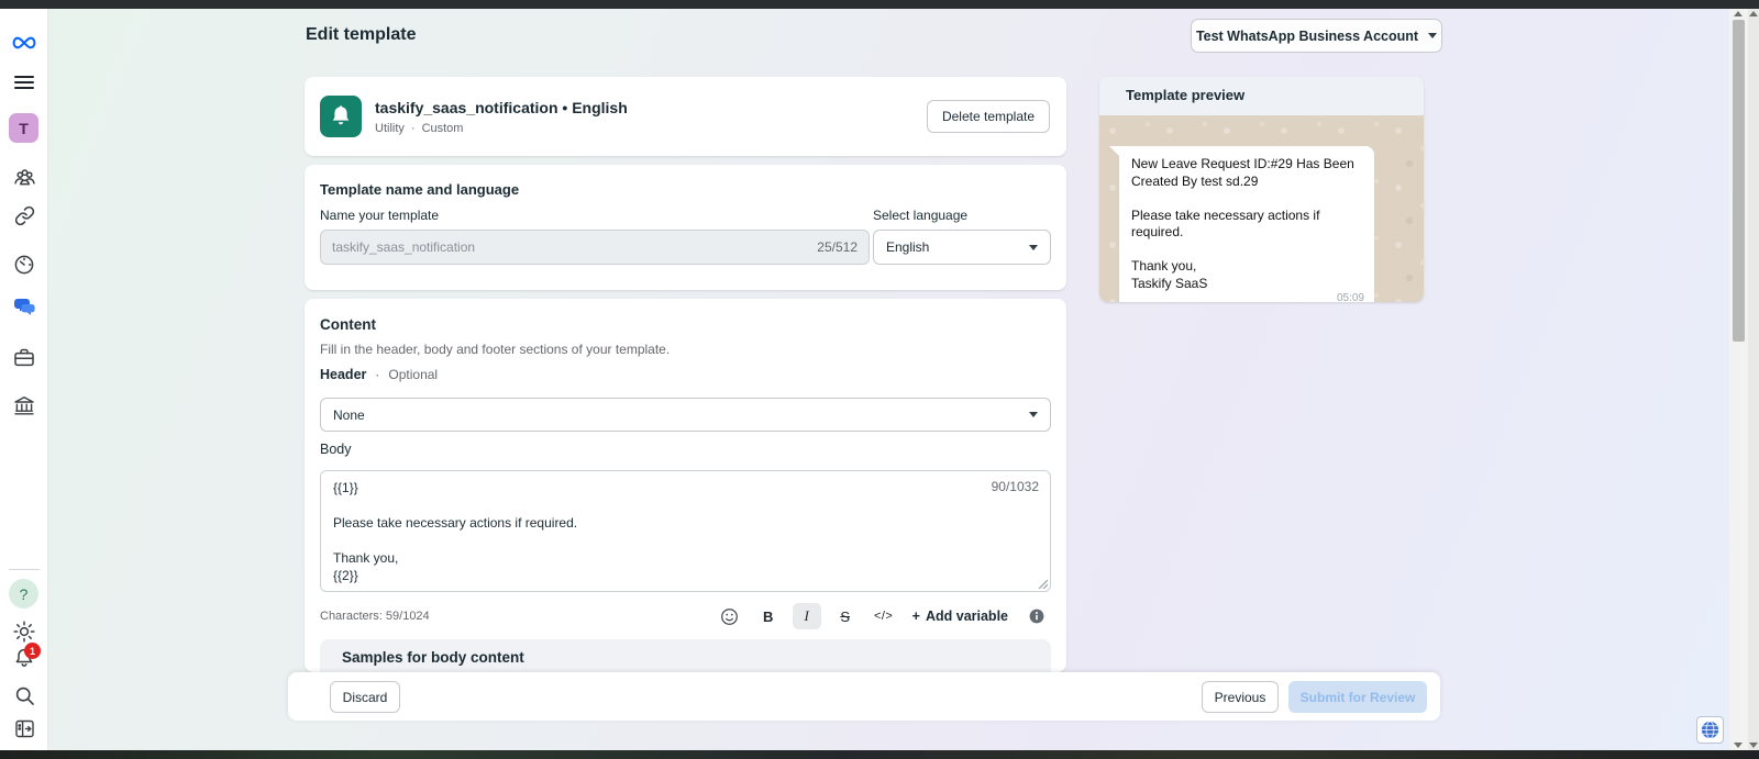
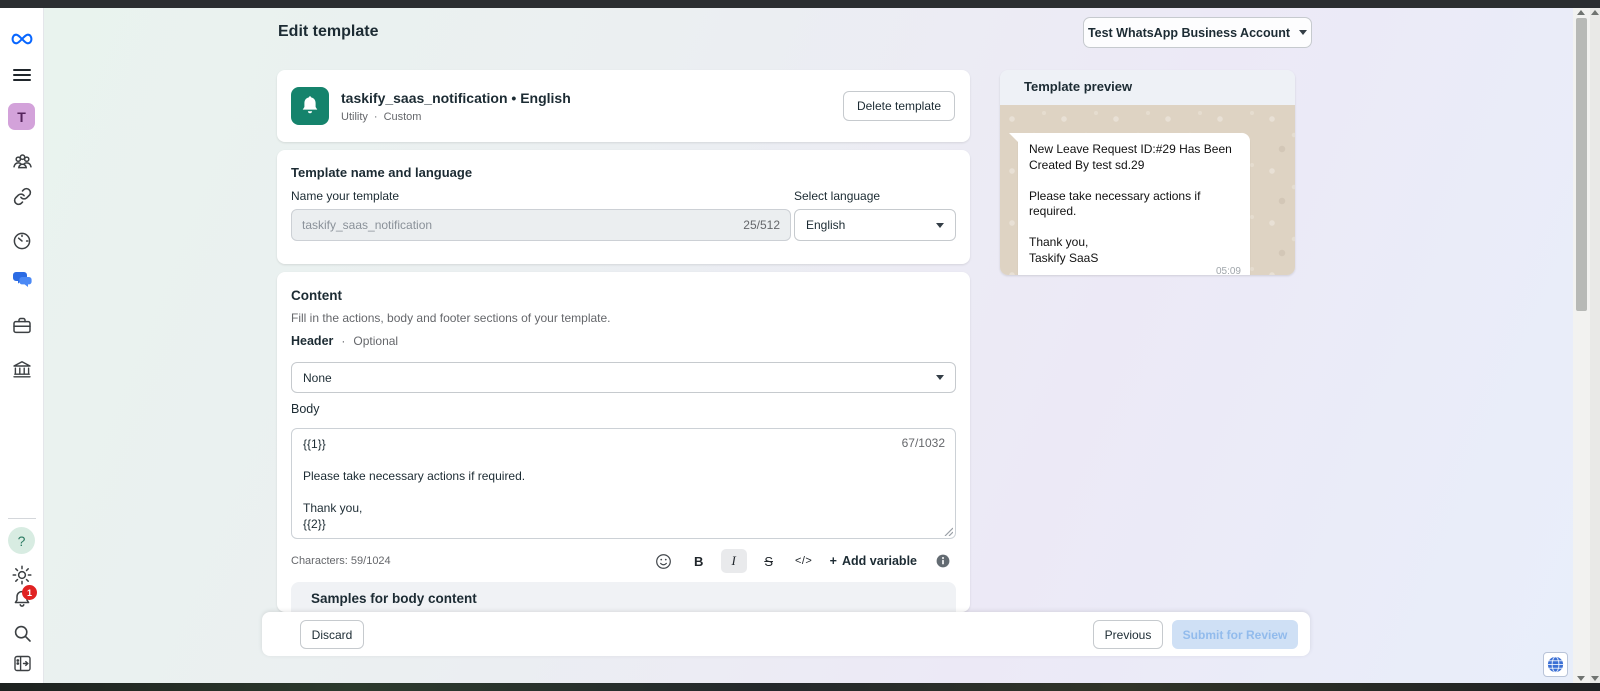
  T
  ?
  1
  Edit template
  Test WhatsApp Business Account
  taskify_saas_notification • English
  Utility
  ·
  Custom
  Delete template
  Template name and language
  Name your template
  Select language
  taskify_saas_notification
  25/512
  English
  Content
- Fill in the header, body and footer sections of your template.
+ Fill in the actions, body and footer sections of your template.
  Header
  ·
  Optional
  None
  Body
  {{1}}
  Please take necessary actions if required.
  Thank you,
  {{2}}
- 90/1032
+ 67/1032
  Characters: 59/1024
  B
  I
  S
  </>
  +
  Add variable
  Samples for body content
  Template preview
  New Leave Request ID:#29 Has Been Created By test sd.29
  Please take necessary actions if required.
  Thank you,
  Taskify SaaS
  05:09
  Discard
  Previous
  Submit for Review
